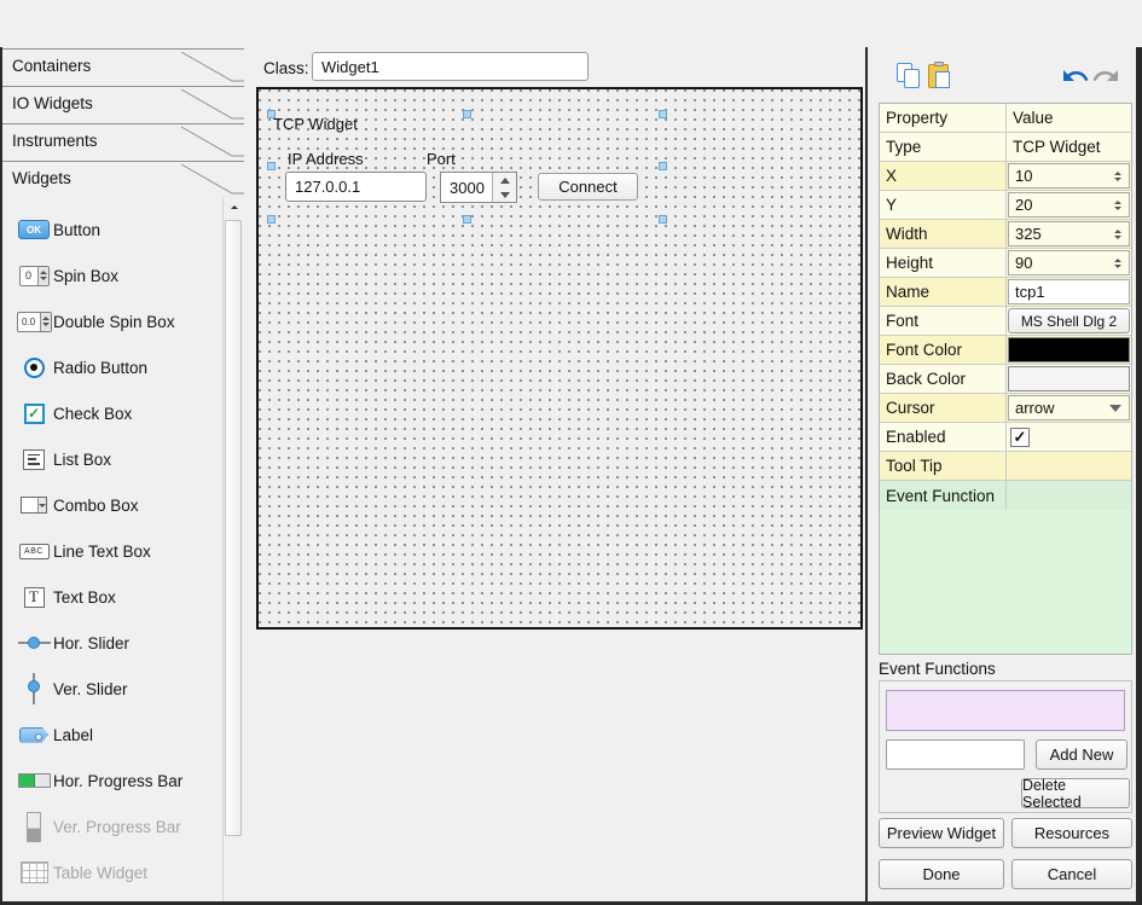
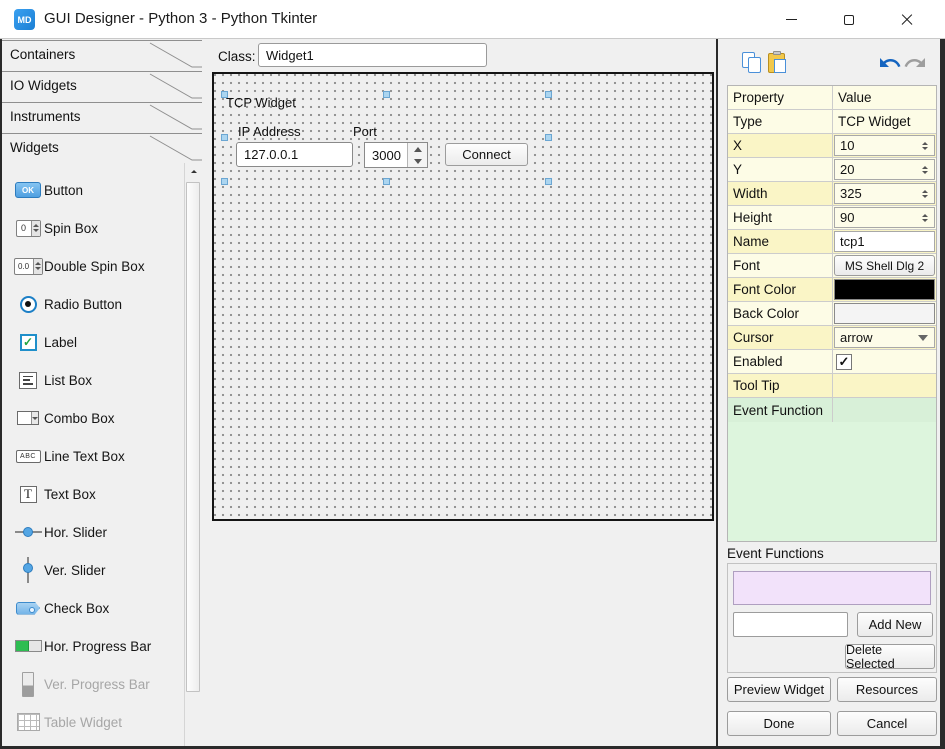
+ MD
+ GUI Designer - Python 3 - Python Tkinter
  Containers
  IO Widgets
  Instruments
  Widgets
  OK
  Button
  0
  Spin Box
  0.0
  Double Spin Box
  Radio Button
  ✓
- Check Box
+ Label
  List Box
  Combo Box
  Line Text Box
  T
  Text Box
  Hor. Slider
  Ver. Slider
- Label
+ Check Box
  Hor. Progress Bar
  Ver. Progress Bar
  Table Widget
  Class:
  Widget1
  TCP Widget
  IP Address
  Port
  127.0.0.1
  3000
  Connect
  Property
  Value
  Type
  TCP Widget
  X
  10
  Y
  20
  Width
  325
  Height
  90
  Name
  tcp1
  Font
  MS Shell Dlg 2
  Font Color
  Back Color
  Cursor
  arrow
  Enabled
  ✓
  Tool Tip
  Event Function
  Event Functions
  Add New
  Delete Selected
  Preview Widget
  Resources
  Done
  Cancel
